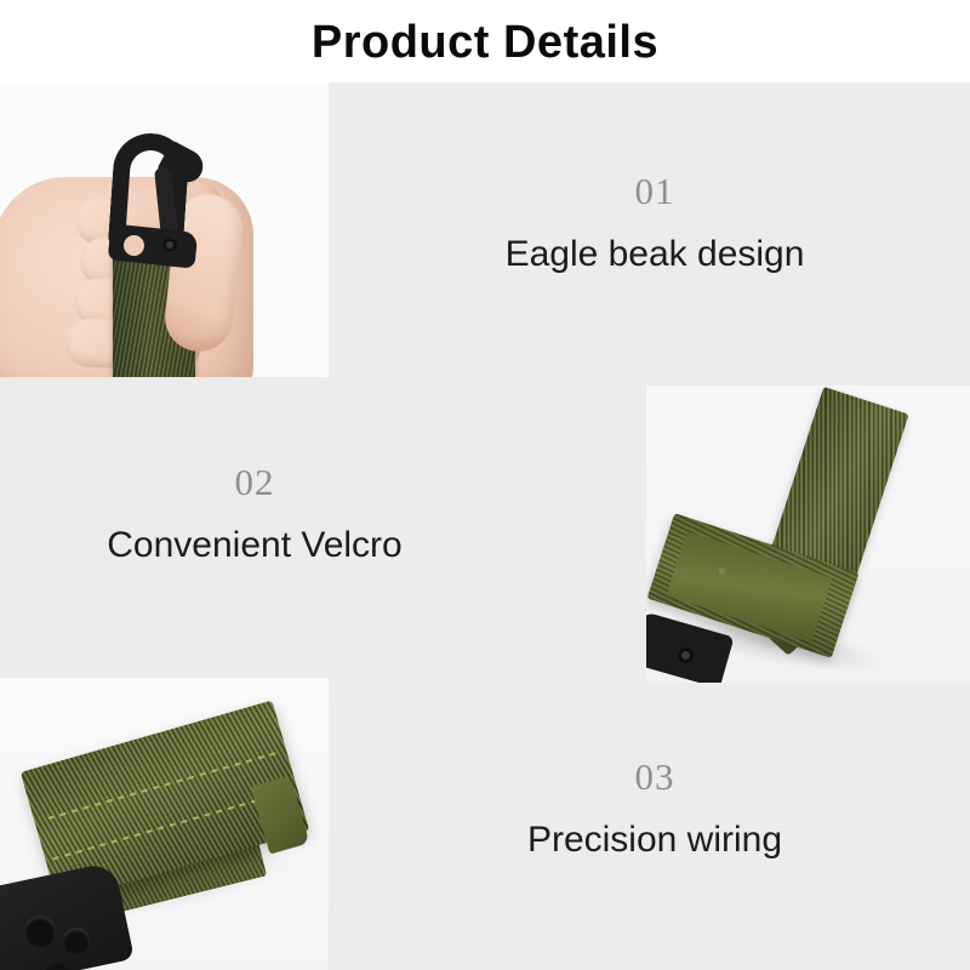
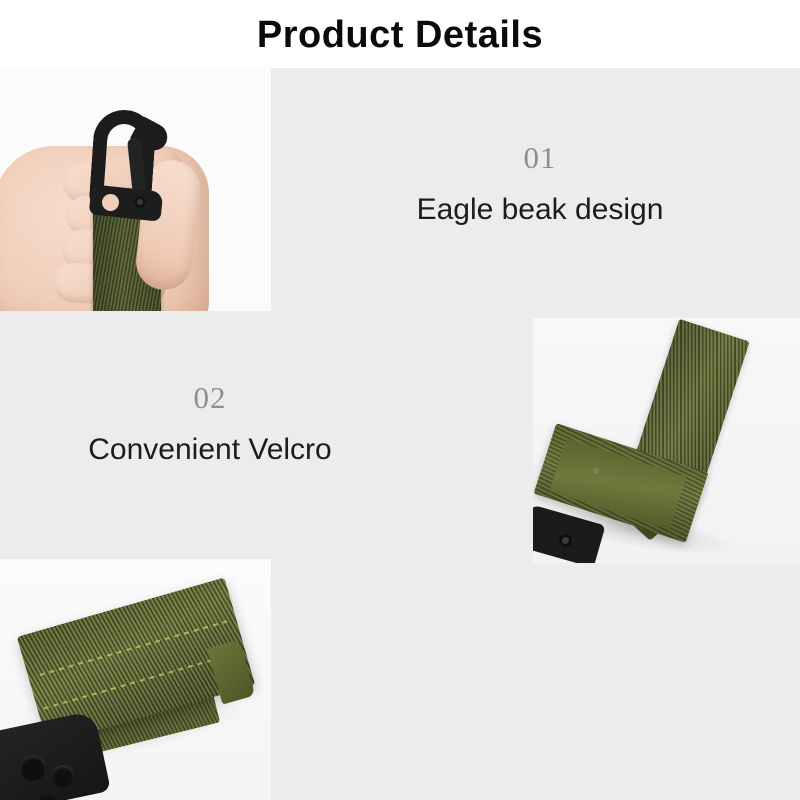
  Product Details
  01
  Eagle beak design
  02
  Convenient Velcro
- 03
- Precision wiring
